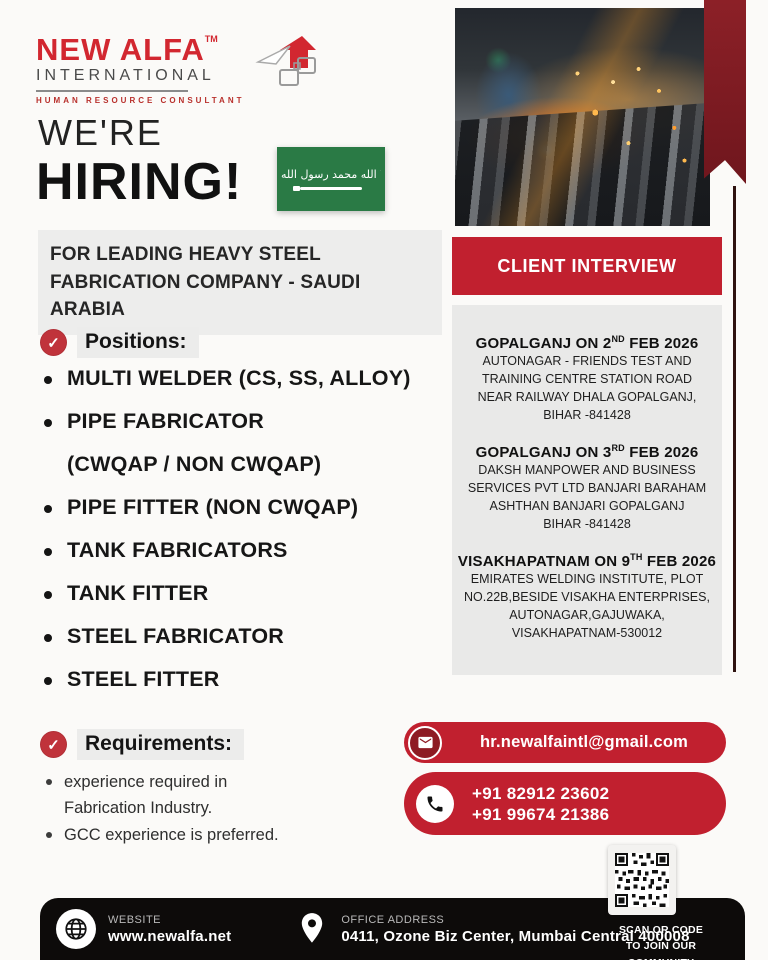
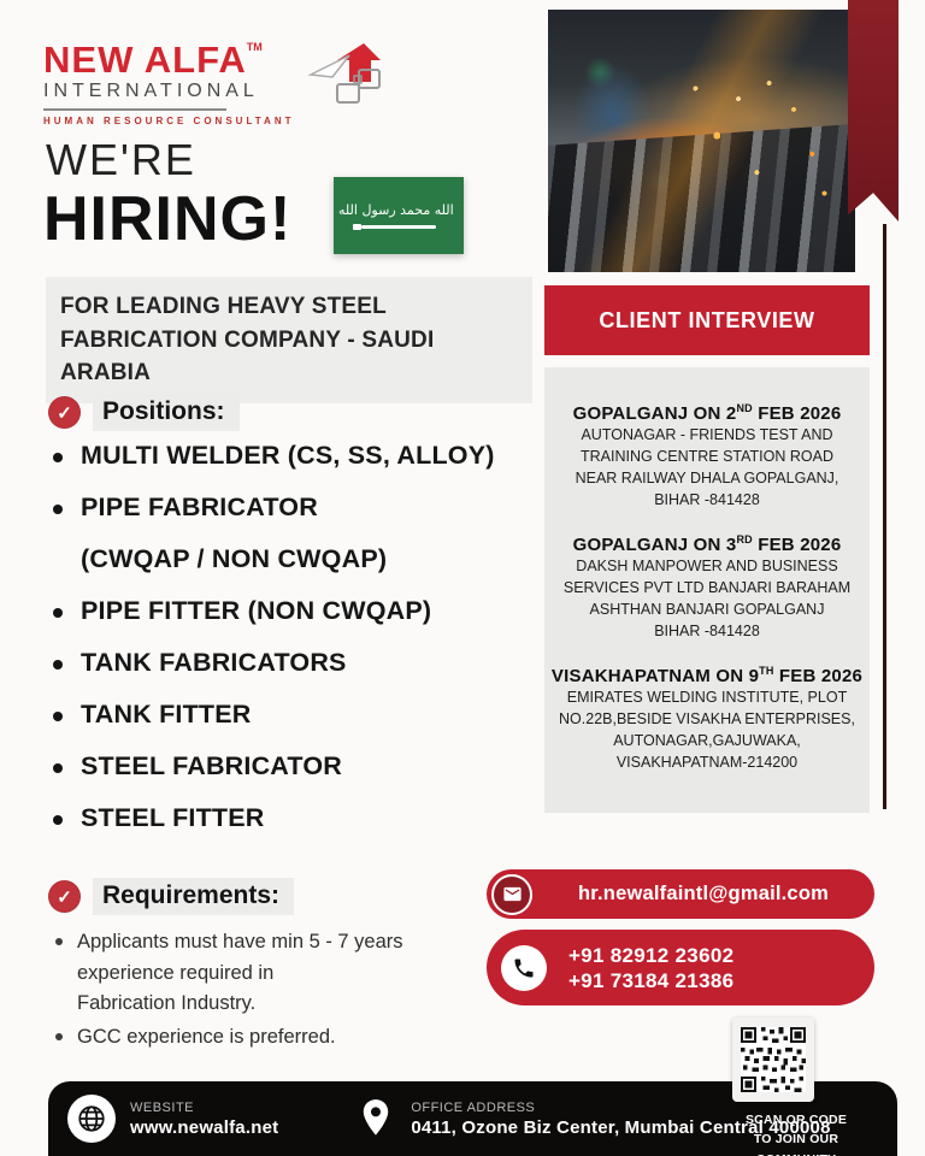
  NEW ALFATM
  INTERNATIONAL
  HUMAN RESOURCE CONSULTANT
  WE'RE
  HIRING!
  FOR LEADING HEAVY STEEL FABRICATION COMPANY - SAUDI ARABIA
  ✓
  Positions:
  MULTI WELDER (CS, SS, ALLOY)
  PIPE FABRICATOR
  (CWQAP / NON CWQAP)
  PIPE FITTER (NON CWQAP)
  TANK FABRICATORS
  TANK FITTER
  STEEL FABRICATOR
  STEEL FITTER
  ✓
  Requirements:
+ Applicants must have min 5 - 7 years
  experience required in
  Fabrication Industry.
  GCC experience is preferred.
  CLIENT INTERVIEW
  GOPALGANJ ON 2ND FEB 2026
  AUTONAGAR - FRIENDS TEST AND
  TRAINING CENTRE STATION ROAD
  NEAR RAILWAY DHALA GOPALGANJ,
  BIHAR -841428
  GOPALGANJ ON 3RD FEB 2026
  DAKSH MANPOWER AND BUSINESS
  SERVICES PVT LTD BANJARI BARAHAM
  ASHTHAN BANJARI GOPALGANJ
  BIHAR -841428
  VISAKHAPATNAM ON 9TH FEB 2026
  EMIRATES WELDING INSTITUTE, PLOT
  NO.22B,BESIDE VISAKHA ENTERPRISES,
  AUTONAGAR,GAJUWAKA,
- VISAKHAPATNAM-530012
+ VISAKHAPATNAM-214200
  hr.newalfaintl@gmail.com
  +91 82912 23602
- +91 99674 21386
+ +91 73184 21386
  WEBSITE
  www.newalfa.net
  OFFICE ADDRESS
  0411, Ozone Biz Center, Mumbai Central 400008
  SCAN QR CODE
